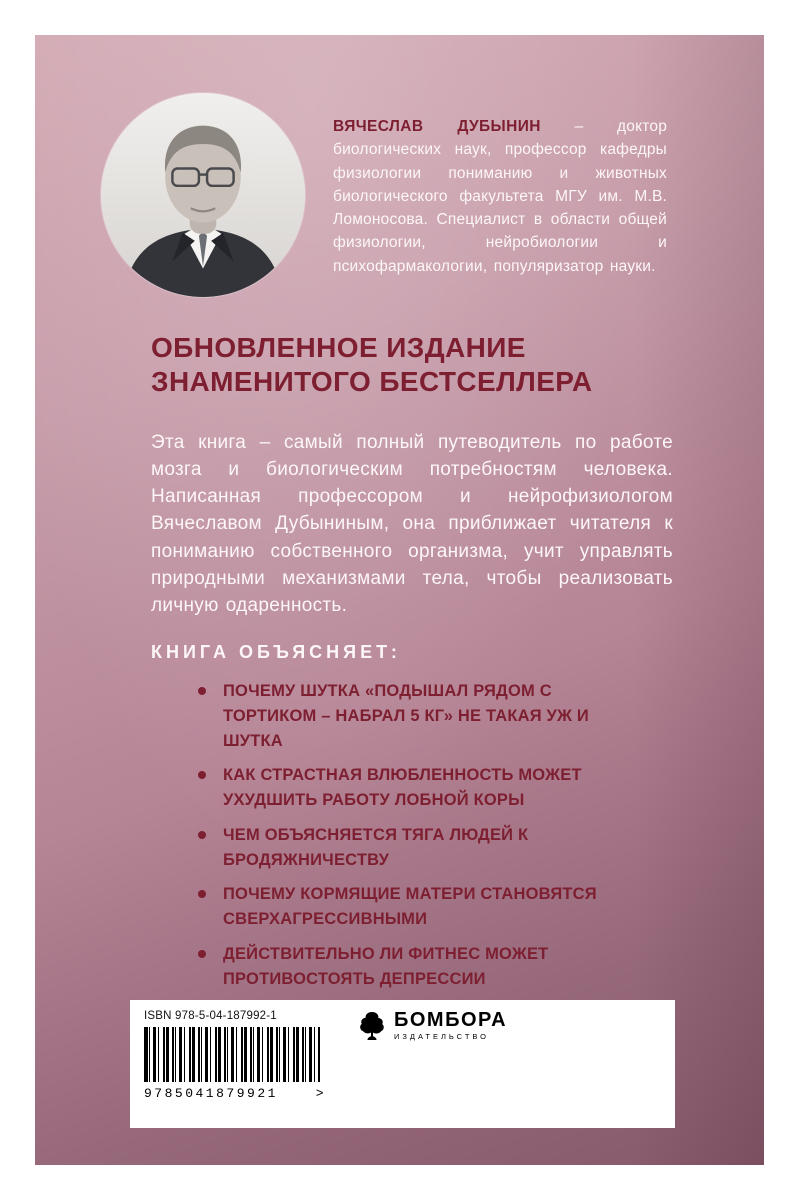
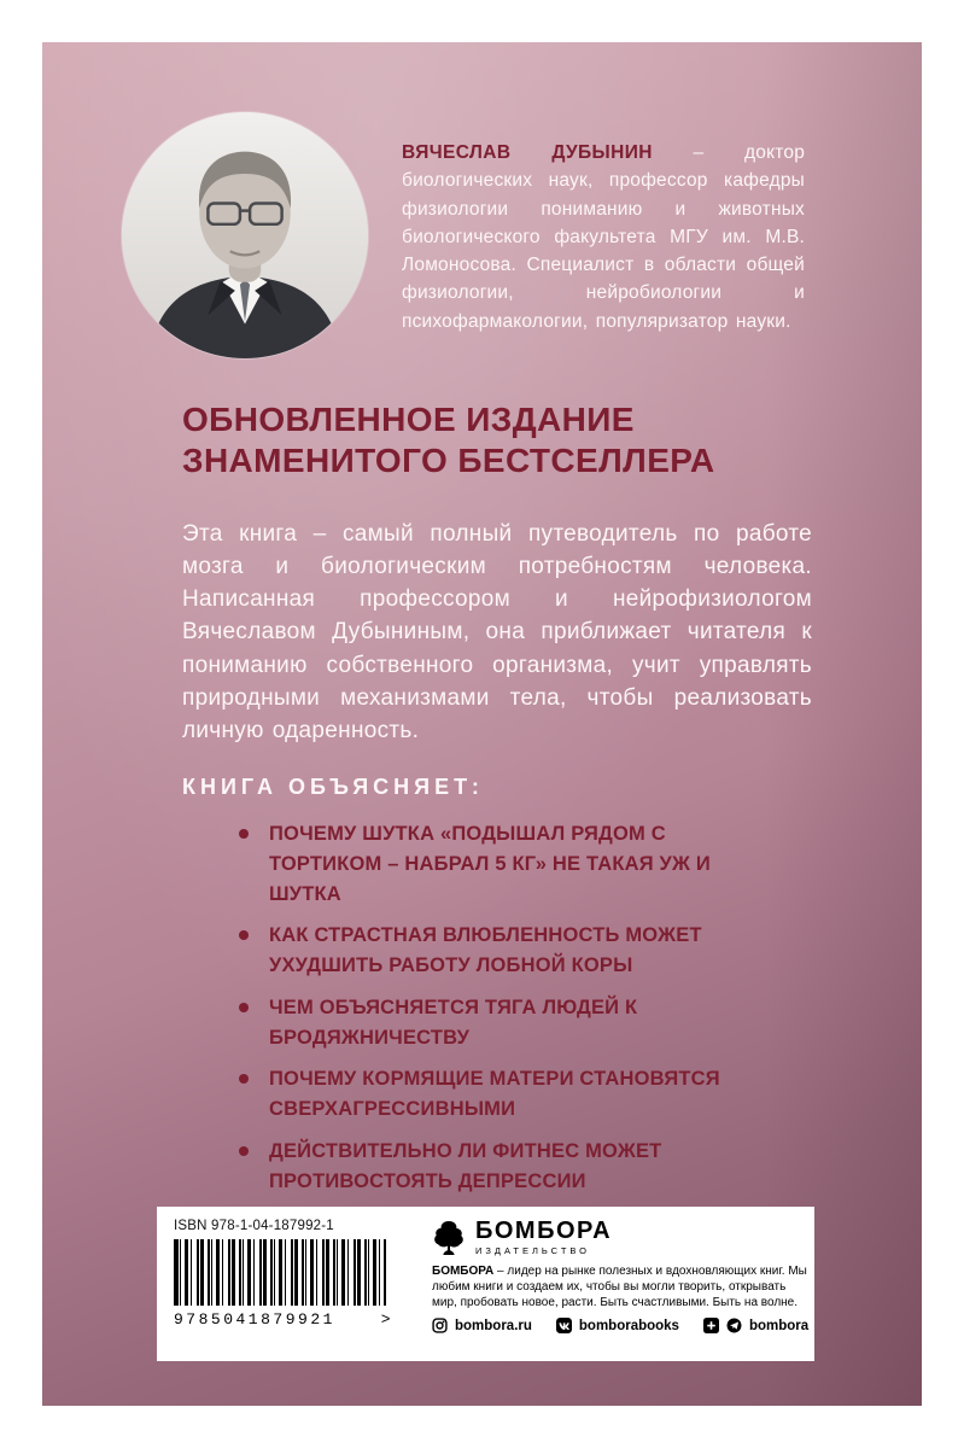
  ВЯЧЕСЛАВ ДУБЫНИН – доктор биологических наук, профессор кафедры физиологии пониманию и животных биологического факультета МГУ им. М.В. Ломоносова. Специалист в области общей физиологии, нейробиологии и психофармакологии, популяризатор науки.
  ОБНОВЛЕННОЕ ИЗДАНИЕ
  ЗНАМЕНИТОГО БЕСТСЕЛЛЕРА
  Эта книга – самый полный путеводитель по работе мозга и биологическим потребностям человека. Написанная профессором и нейрофизиологом Вячеславом Дубыниным, она приближает читателя к пониманию собственного организма, учит управлять природными механизмами тела, чтобы реализовать личную одаренность.
  КНИГА ОБЪЯСНЯЕТ:
  ПОЧЕМУ ШУТКА «ПОДЫШАЛ РЯДОМ С ТОРТИКОМ – НАБРАЛ 5 КГ» НЕ ТАКАЯ УЖ И ШУТКА
  КАК СТРАСТНАЯ ВЛЮБЛЕННОСТЬ МОЖЕТ УХУДШИТЬ РАБОТУ ЛОБНОЙ КОРЫ
  ЧЕМ ОБЪЯСНЯЕТСЯ ТЯГА ЛЮДЕЙ К БРОДЯЖНИЧЕСТВУ
  ПОЧЕМУ КОРМЯЩИЕ МАТЕРИ СТАНОВЯТСЯ СВЕРХАГРЕССИВНЫМИ
  ДЕЙСТВИТЕЛЬНО ЛИ ФИТНЕС МОЖЕТ ПРОТИВОСТОЯТЬ ДЕПРЕССИИ
- ISBN 978-5-04-187992-1
+ ISBN 978-1-04-187992-1
  9785041879921
  >
  БОМБОРА
  ИЗДАТЕЛЬСТВО
+ БОМБОРА – лидер на рынке полезных и вдохновляющих книг. Мы любим книги и создаем их, чтобы вы могли творить, открывать мир, пробовать новое, расти. Быть счастливыми. Быть на волне.
+ bombora.ru
+ bomborabooks
+ bombora
